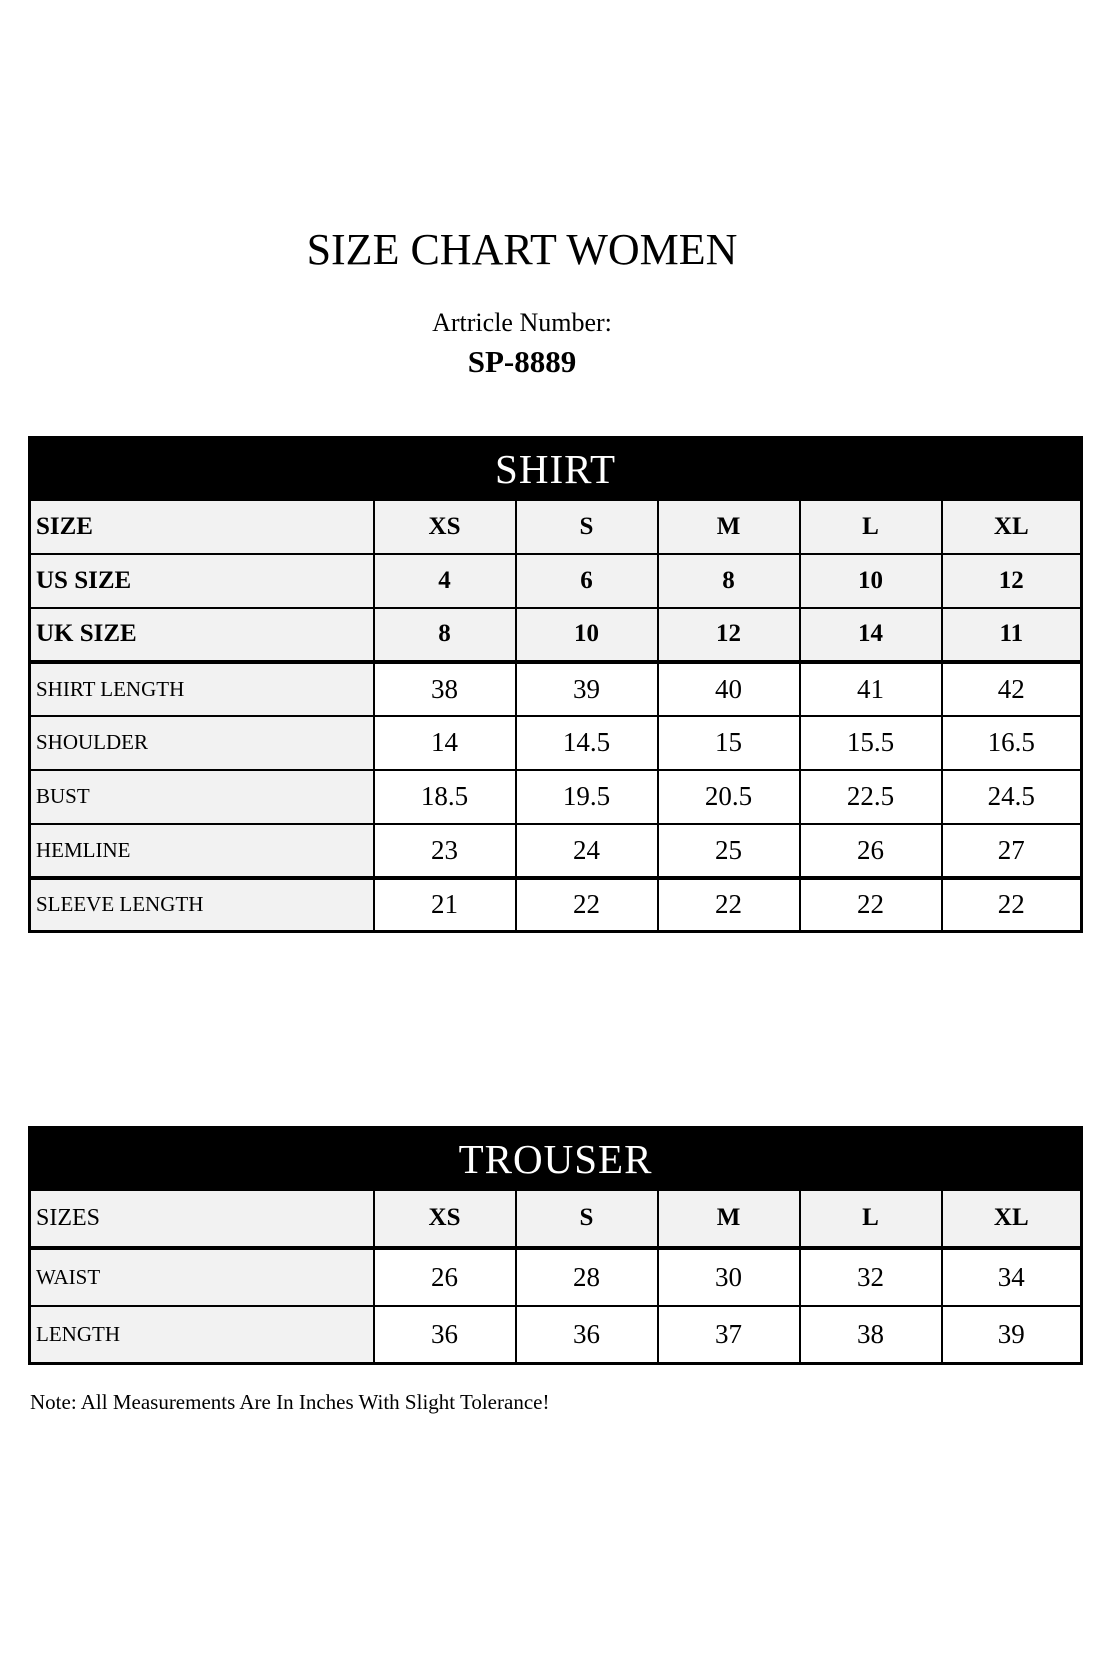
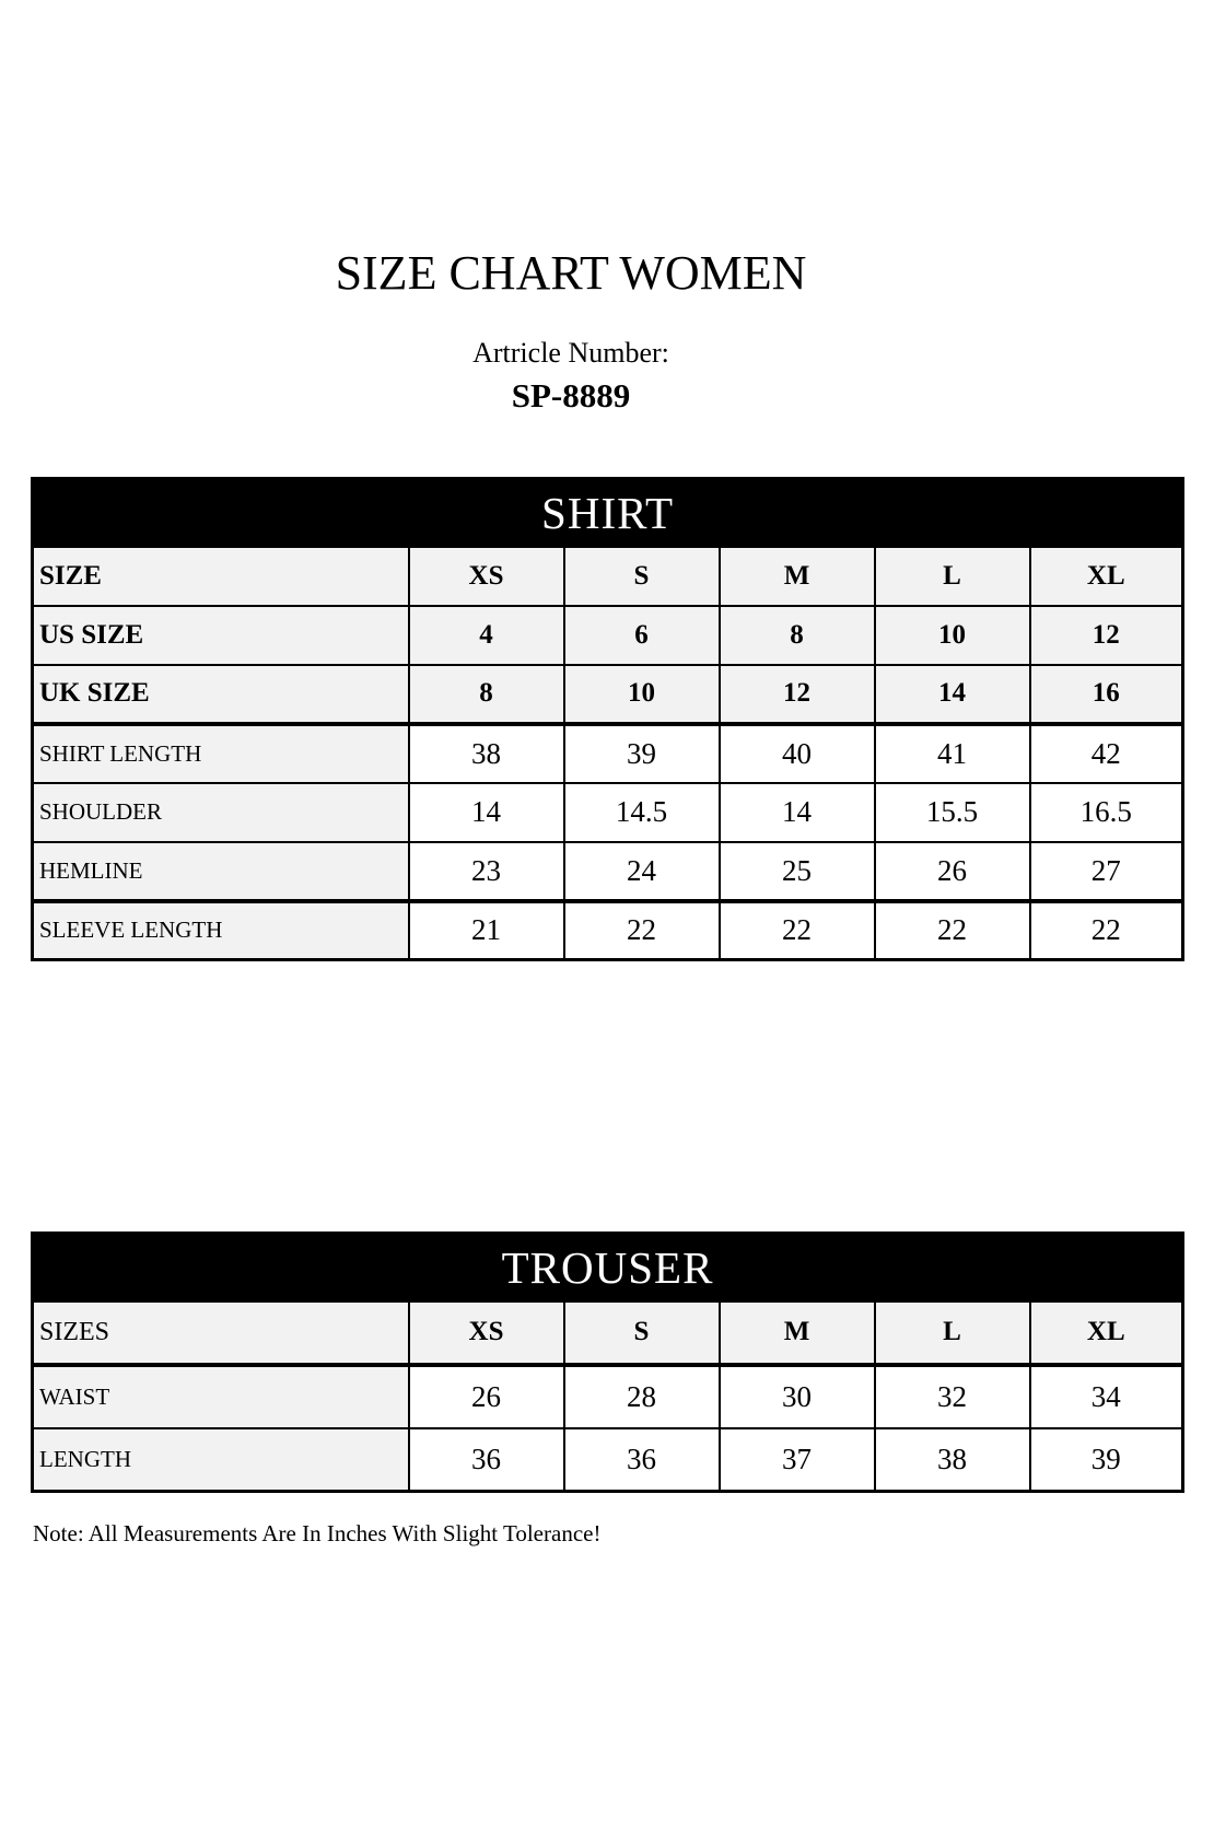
  SIZE CHART WOMEN
  Artricle Number:
  SP-8889
  SHIRT
  SIZE	XS	S	M	L	XL
  US SIZE	4	6	8	10	12
- UK SIZE	8	10	12	14	11
+ UK SIZE	8	10	12	14	16
  SHIRT LENGTH	38	39	40	41	42
- SHOULDER	14	14.5	15	15.5	16.5
+ SHOULDER	14	14.5	14	15.5	16.5
- BUST	18.5	19.5	20.5	22.5	24.5
  HEMLINE	23	24	25	26	27
  SLEEVE LENGTH	21	22	22	22	22
  TROUSER
  SIZES	XS	S	M	L	XL
  WAIST	26	28	30	32	34
  LENGTH	36	36	37	38	39
  Note: All Measurements Are In Inches With Slight Tolerance!
